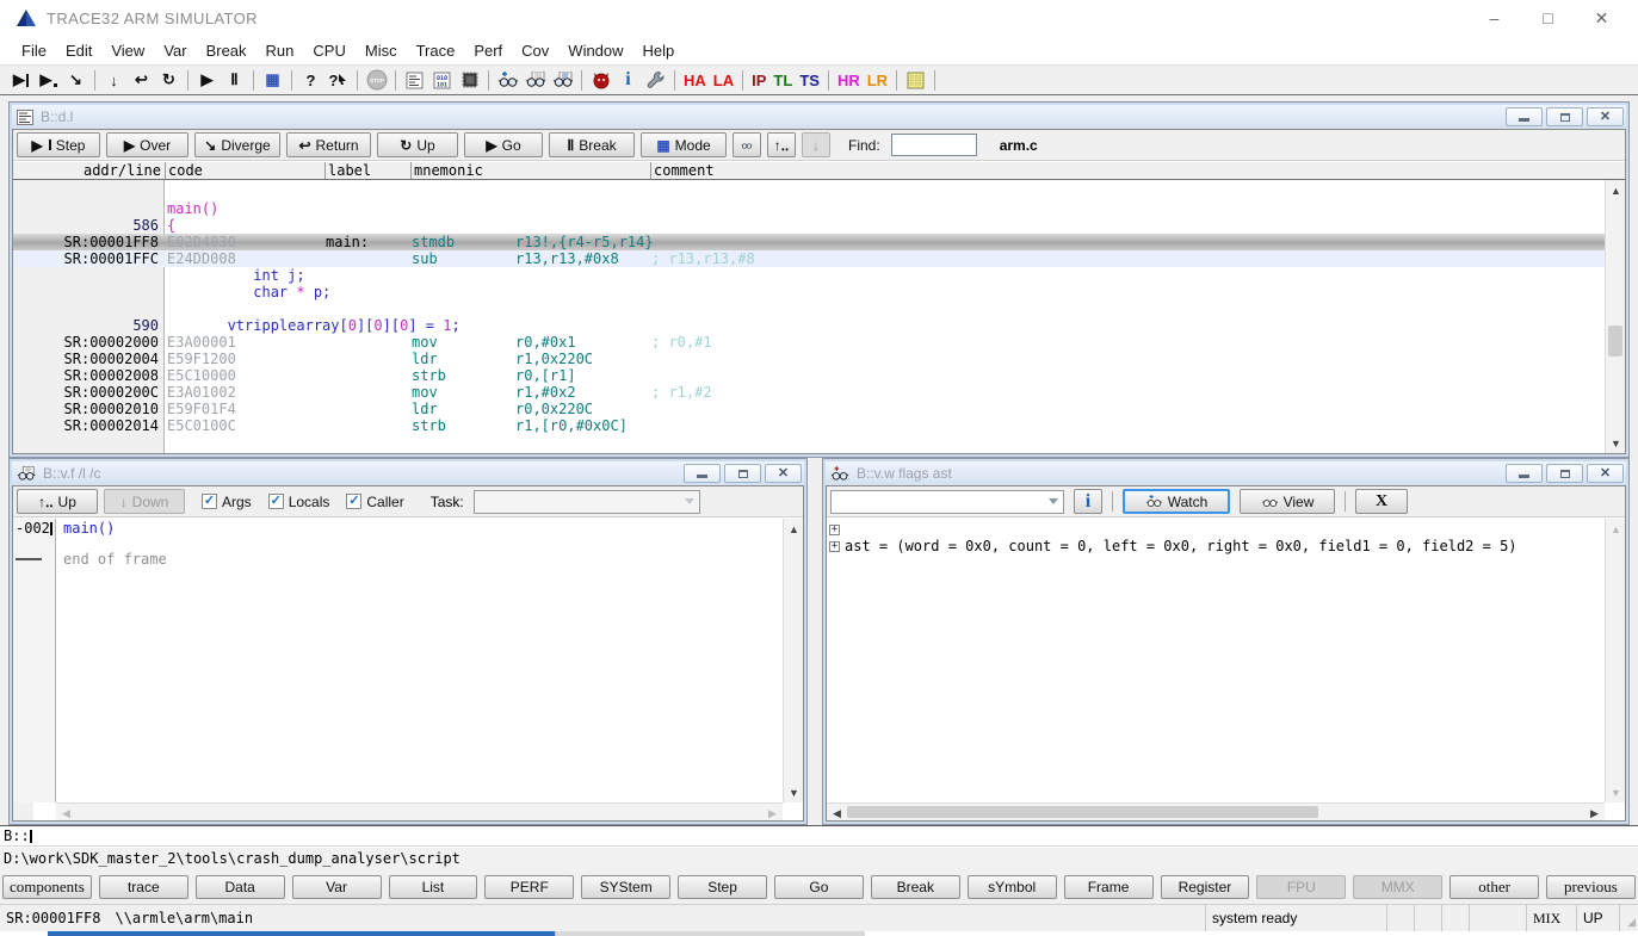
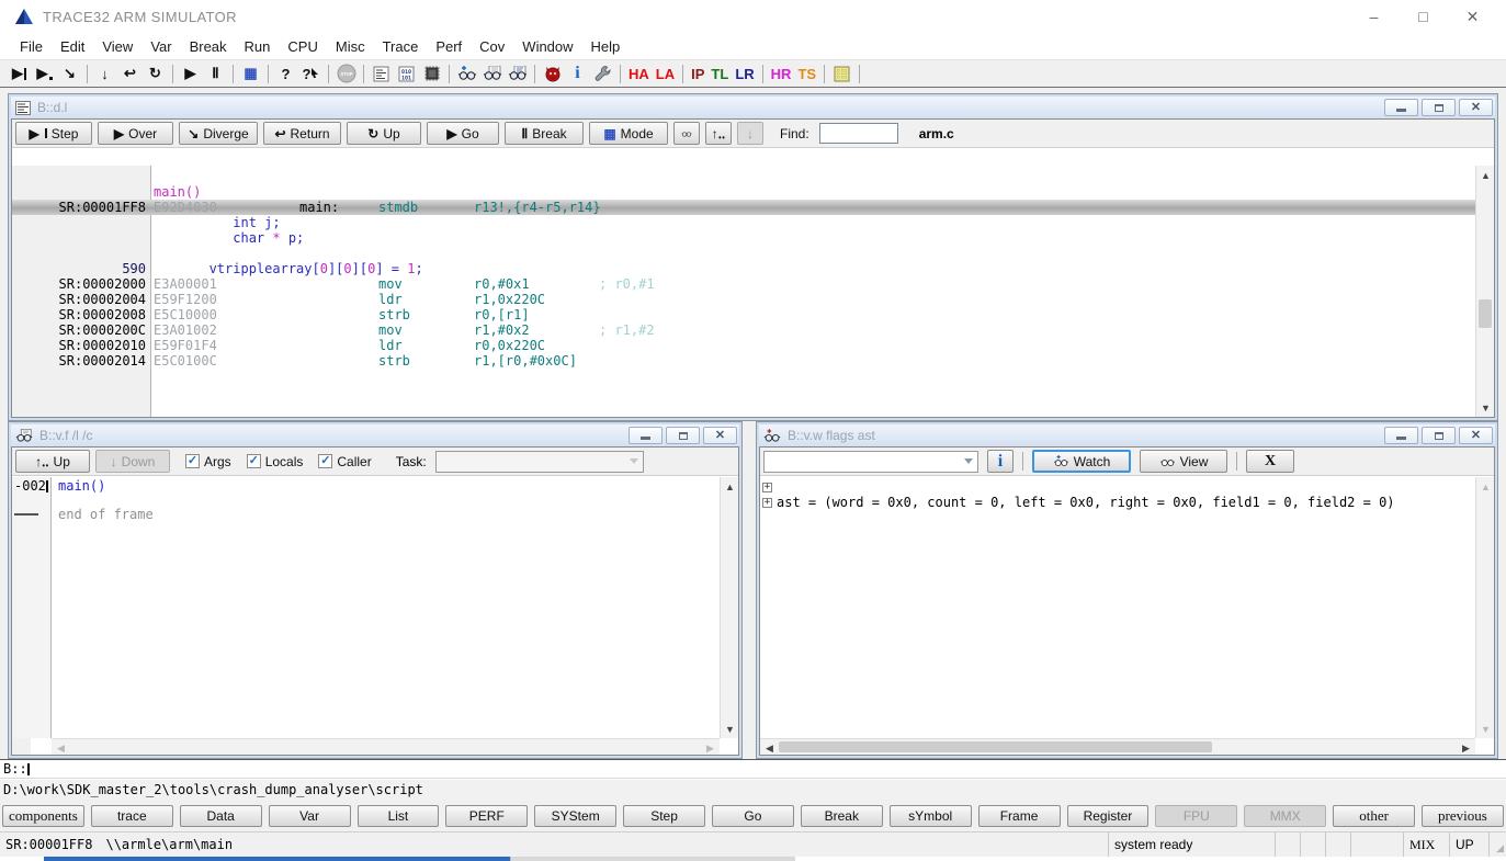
  TRACE32 ARM SIMULATOR
  –
  □
  ✕
  File
  Edit
  View
  Var
  Break
  Run
  CPU
  Misc
  Trace
  Perf
  Cov
  Window
  Help
  ▶
  ▶
  ↘
  ↓
  ↩
  ↻
  ▶
  Ⅱ
  ▦
  ?
  ?
  i
  HA
  LA
  IP
  TL
- TS
+ LR
  HR
- LR
+ TS
  B::d.l
  ✕
  ▶
  Step
  ▶
  Over
  ↘
  Diverge
  ↩
  Return
  ↻
  Up
  ▶
  Go
  Ⅱ
  Break
  ▦
  Mode
  ↑‥
  ↓
  Find:
  arm.c
- addr/line
- code
- label
- mnemonic
- comment
  main()
- 586
- {
  SR:00001FF8
  E92D4030
  main:
  stmdb
  r13!,{r4-r5,r14}
- SR:00001FFC
- E24DD008
- sub
- r13,r13,#0x8
- ; r13,r13,#8
  int j;
  char * p;
  590
  vtripplearray[0][0][0] = 1;
  SR:00002000
  E3A00001
  mov
  r0,#0x1
  ; r0,#1
  SR:00002004
  E59F1200
  ldr
  r1,0x220C
  SR:00002008
  E5C10000
  strb
  r0,[r1]
  SR:0000200C
  E3A01002
  mov
  r1,#0x2
  ; r1,#2
  SR:00002010
  E59F01F4
  ldr
  r0,0x220C
  SR:00002014
  E5C0100C
  strb
  r1,[r0,#0x0C]
  ▲
  ▼
  B::v.f /l /c
  ✕
  ↑‥
  Up
  ↓
  Down
  ✓
  Args
  ✓
  Locals
  ✓
  Caller
  Task:
  -002
  main()
  end of frame
  ▲
  ▼
  ◀
  ▶
  B::v.w flags ast
  ✕
  i
  Watch
  View
  X
  +
  +
- ast = (word = 0x0, count = 0, left = 0x0, right = 0x0, field1 = 0, field2 = 5)
+ ast = (word = 0x0, count = 0, left = 0x0, right = 0x0, field1 = 0, field2 = 0)
  ▲
  ▼
  ◀
  ▶
  B::
  D:\work\SDK_master_2\tools\crash_dump_analyser\script
  components
  trace
  Data
  Var
  List
  PERF
  SYStem
  Step
  Go
  Break
  sYmbol
  Frame
  Register
  FPU
  MMX
  other
  previous
  SR:00001FF8
  \\armle\arm\main
  system ready
  MIX
  UP
  ◢
